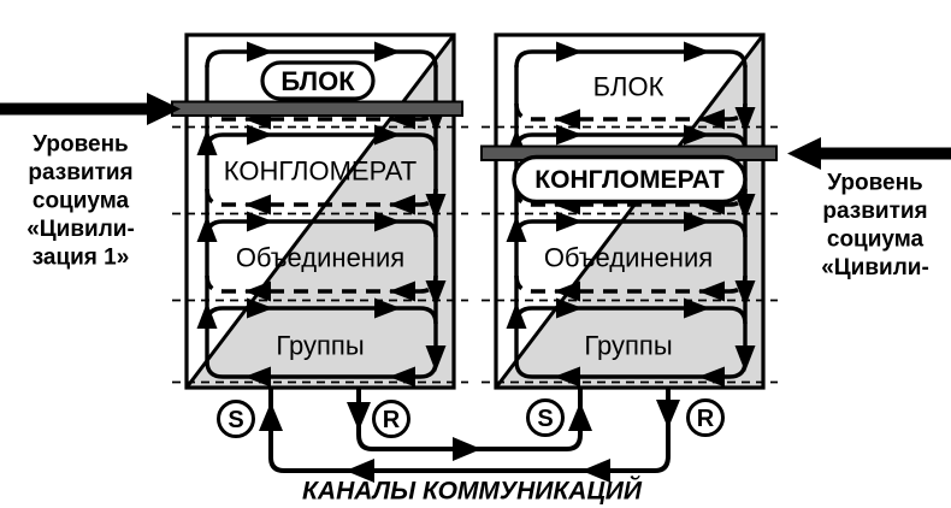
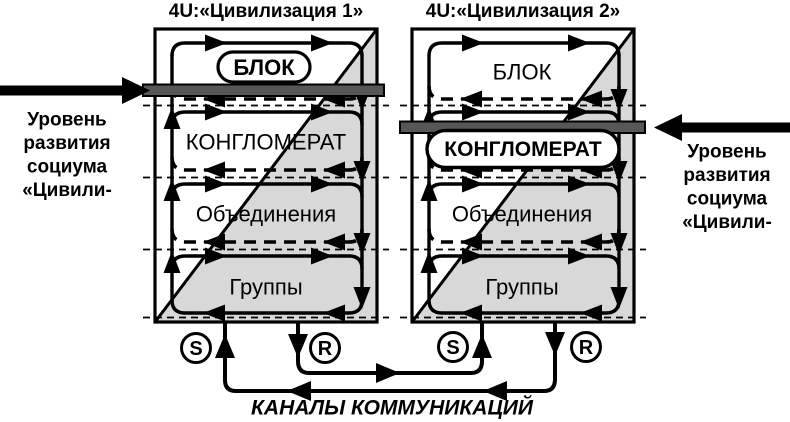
  КОНГЛОМЕРАТ
  Объединения
  Группы
  БЛОК
  Объединения
  Группы
  БЛОК
  КОНГЛОМЕРАТ
+ 4U:«Цивилизация 1»
+ 4U:«Цивилизация 2»
  Уровень
  развития
  социума
  «Цивили-
- зация 1»
  Уровень
  развития
  социума
  «Цивили-
  S
  R
  S
  R
  КАНАЛЫ КОММУНИКАЦИЙ
